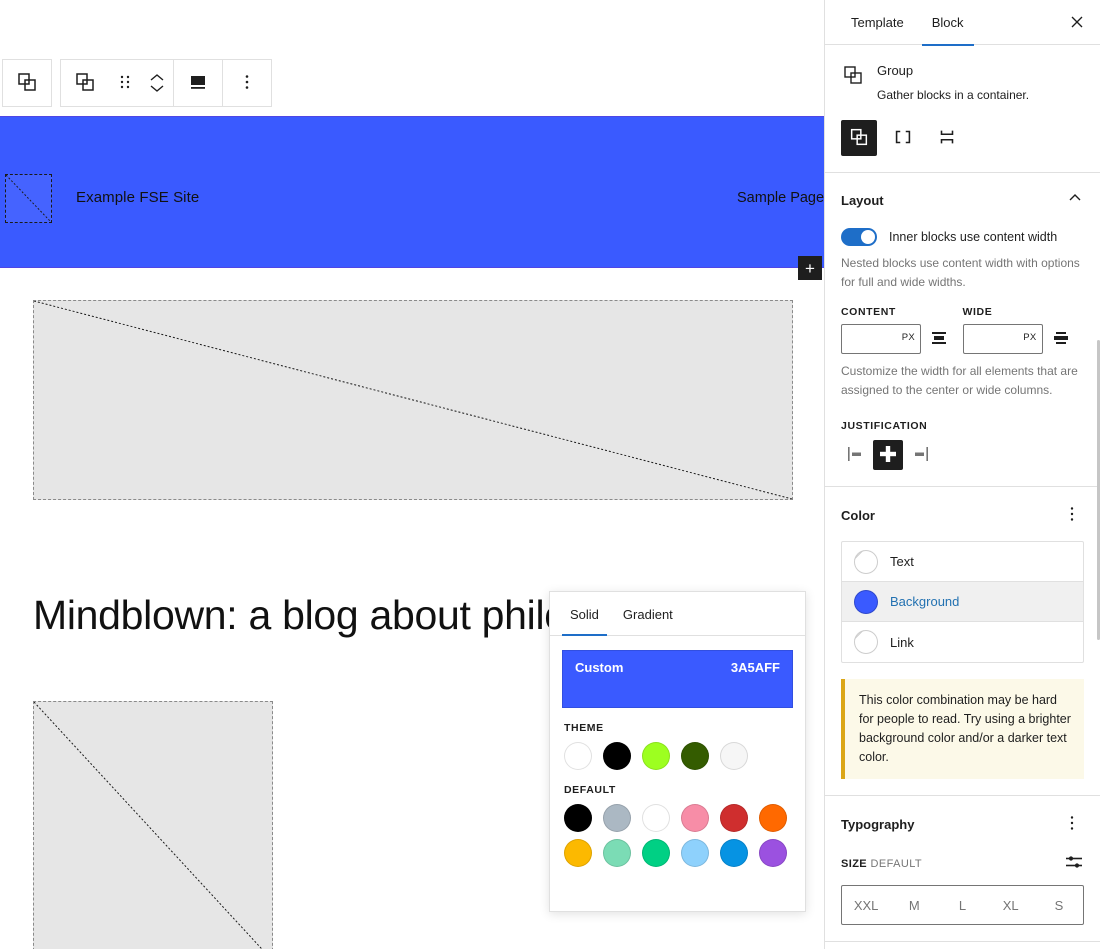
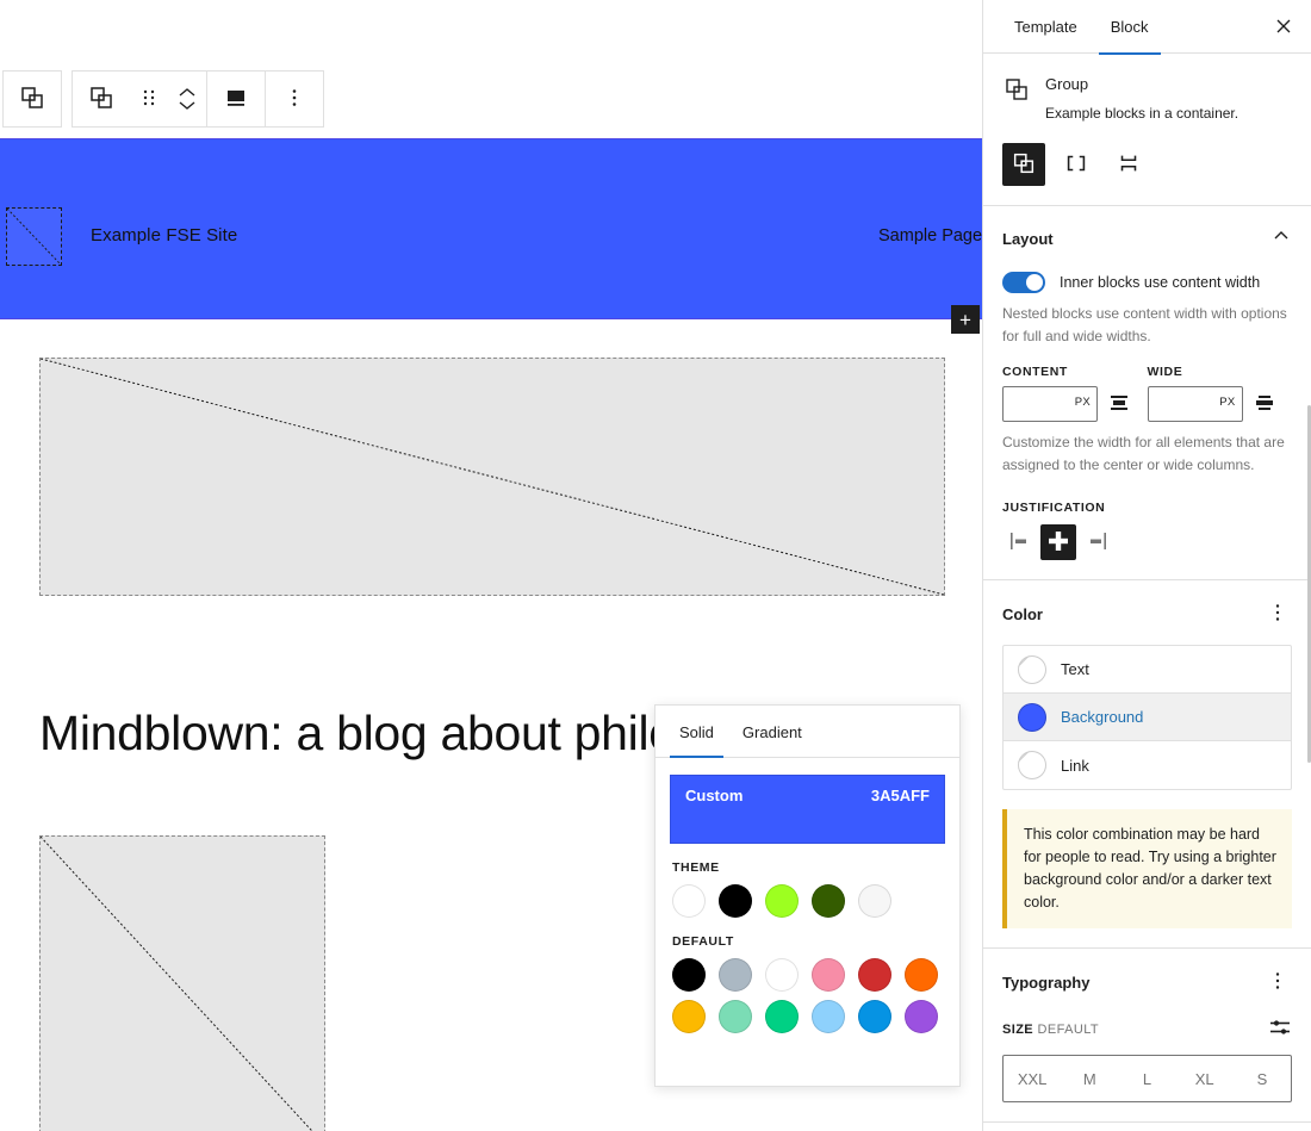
  Example FSE Site
  Sample Page
  +
  Mindblown: a blog about phil
  Solid
  Gradient
  Custom
  3A5AFF
  THEME
  DEFAULT
  Template
  Block
  Group
- Gather blocks in a container.
+ Example blocks in a container.
  Layout
  Inner blocks use content width
  Nested blocks use content width with options for full and wide widths.
  CONTENT
  PX
  WIDE
  PX
  Customize the width for all elements that are assigned to the center or wide columns.
  JUSTIFICATION
  Color
  Text
  Background
  Link
  This color combination may be hard for people to read. Try using a brighter background color and/or a darker text color.
  Typography
  SIZE DEFAULT
  XXL
  M
  L
  XL
  S
